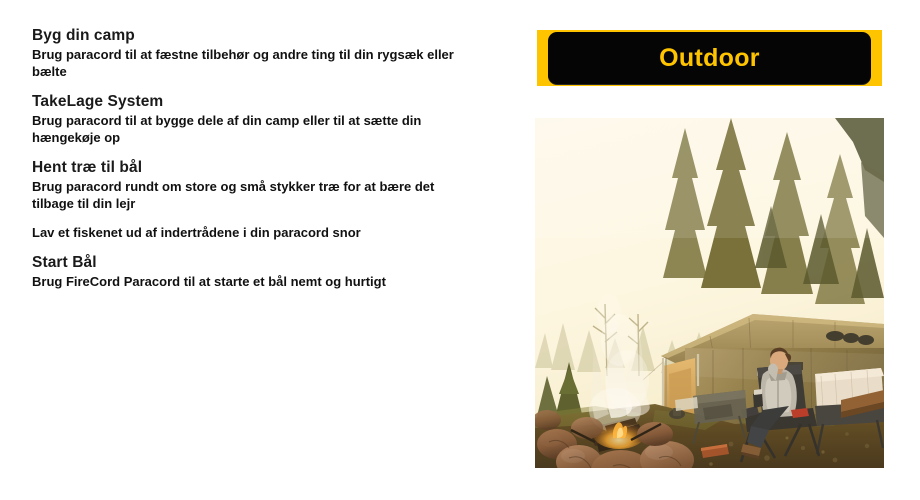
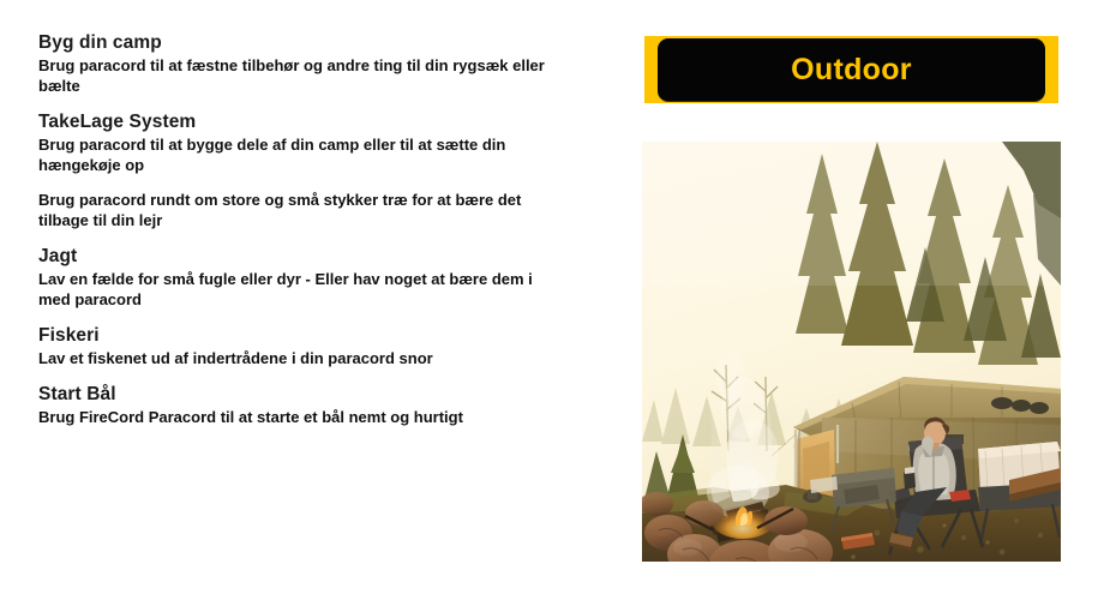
  Byg din camp
  Brug paracord til at fæstne tilbehør og andre ting til din rygsæk eller bælte
  TakeLage System
  Brug paracord til at bygge dele af din camp eller til at sætte din hængekøje op
- Hent træ til bål
  Brug paracord rundt om store og små stykker træ for at bære det tilbage til din lejr
+ Jagt
+ Lav en fælde for små fugle eller dyr - Eller hav noget at bære dem i med paracord
+ Fiskeri
  Lav et fiskenet ud af indertrådene i din paracord snor
  Start Bål
  Brug FireCord Paracord til at starte et bål nemt og hurtigt
  Outdoor
